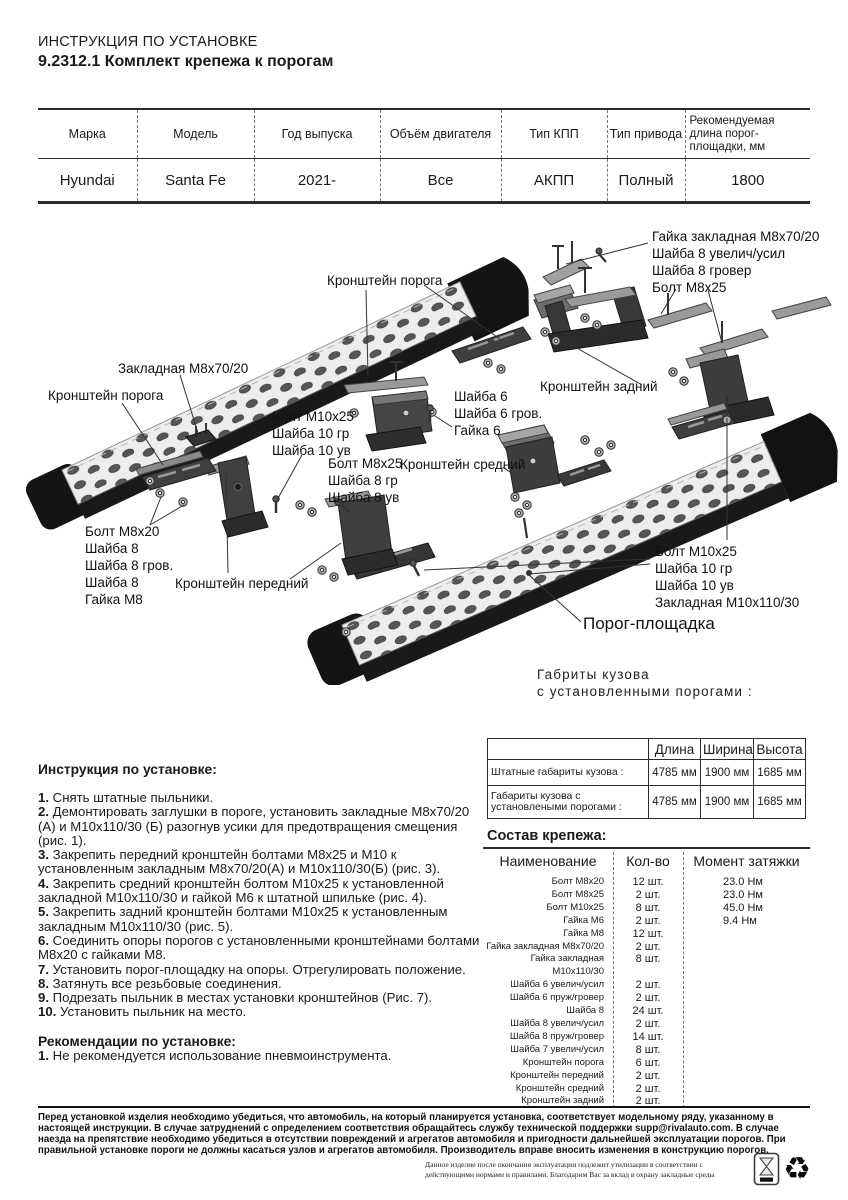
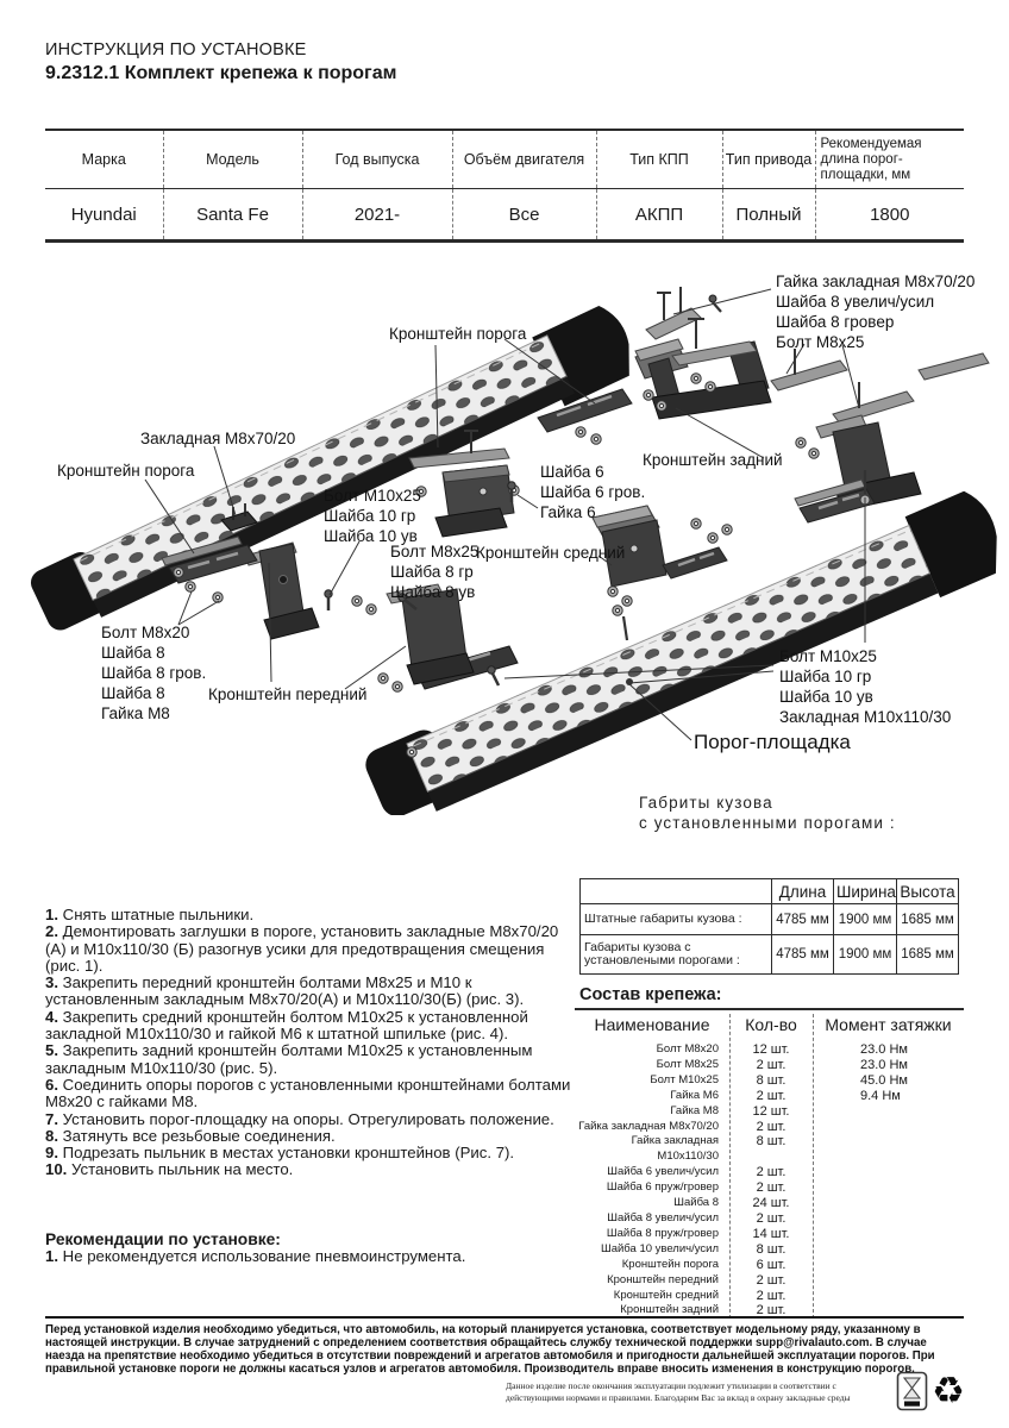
  ИНСТРУКЦИЯ ПО УСТАНОВКЕ
  9.2312.1 Комплект крепежа к порогам
  Марка	Модель	Год выпуска	Объём двигателя	Тип КПП	Тип привода	Рекомендуемая длина порог-площадки, мм
  Hyundai	Santa Fe	2021-	Все	АКПП	Полный	1800
  Гайка закладная М8х70/20
  Шайба 8 увелич/усил
  Шайба 8 гровер
  Болт М8х25
  Кронштейн порога
  Закладная М8х70/20
  Кронштейн порога
  Болт М10х25
  Шайба 10 гр
  Шайба 10 ув
  Шайба 6
  Шайба 6 гров.
  Гайка 6
  Кронштейн задний
  Болт М8х25
  Шайба 8 гр
  Шайба 8 ув
  Кронштейн средний
  Болт М8х20
  Шайба 8
  Шайба 8 гров.
  Шайба 8
  Гайка М8
  Кронштейн передний
  Болт М10х25
  Шайба 10 гр
  Шайба 10 ув
  Закладная М10х110/30
  Порог-площадка
  Габриты кузова
  с установленными порогами :
  	Длина	Ширина	Высота
  Штатные габариты кузова :	4785 мм	1900 мм	1685 мм
  Габариты кузова с установлеными порогами :	4785 мм	1900 мм	1685 мм
  Состав крепежа:
  Наименование
  Кол-во
  Момент затяжки
  Болт М8х20
  12 шт.
  23.0 Нм
  Болт М8х25
  2 шт.
  23.0 Нм
  Болт М10х25
  8 шт.
  45.0 Нм
  Гайка М6
  2 шт.
  9.4 Нм
  Гайка М8
  12 шт.
  Гайка закладная М8х70/20
  2 шт.
  Гайка закладная М10х110/30
  8 шт.
  Шайба 6 увелич/усил
  2 шт.
  Шайба 6 пруж/гровер
  2 шт.
  Шайба 8
  24 шт.
  Шайба 8 увелич/усил
  2 шт.
  Шайба 8 пруж/гровер
  14 шт.
- Шайба 7 увелич/усил
+ Шайба 10 увелич/усил
  8 шт.
  Кронштейн порога
  6 шт.
  Кронштейн передний
  2 шт.
  Кронштейн средний
  2 шт.
  Кронштейн задний
  2 шт.
- Инструкция по установке:
  1. Снять штатные пыльники.
  2. Демонтировать заглушки в пороге, установить закладные М8х70/20 (А) и М10х110/30 (Б) разогнув усики для предотвращения смещения (рис. 1).
  3. Закрепить передний кронштейн болтами М8х25 и М10 к установленным закладным М8х70/20(А) и М10х110/30(Б) (рис. 3).
  4. Закрепить средний кронштейн болтом М10х25 к установленной закладной М10х110/30 и гайкой М6 к штатной шпильке (рис. 4).
  5. Закрепить задний кронштейн болтами М10х25 к установленным закладным М10х110/30 (рис. 5).
  6. Соединить опоры порогов с установленными кронштейнами болтами М8х20 с гайками М8.
  7. Установить порог-площадку на опоры. Отрегулировать положение.
  8. Затянуть все резьбовые соединения.
  9. Подрезать пыльник в местах установки кронштейнов (Рис. 7).
  10. Установить пыльник на место.
  Рекомендации по установке:
  1. Не рекомендуется использование пневмоинструмента.
  Перед установкой изделия необходимо убедиться, что автомобиль, на который планируется установка, соответствует модельному ряду, указанному в настоящей инструкции. В случае затруднений с определением соответствия обращайтесь службу технической поддержки supp@rivalauto.com. В случае наезда на препятствие необходимо убедиться в отсутствии повреждений и агрегатов автомобиля и пригодности дальнейшей эксплуатации порогов. При правильной установке пороги не должны касаться узлов и агрегатов автомобиля. Производитель вправе вносить изменения в конструкцию порогов.
  Данное изделие после окончания эксплуатации подлежит утилизации в соответствии с действующими нормами и правилами. Благодарим Вас за вклад в охрану закладные среды
  ♻
